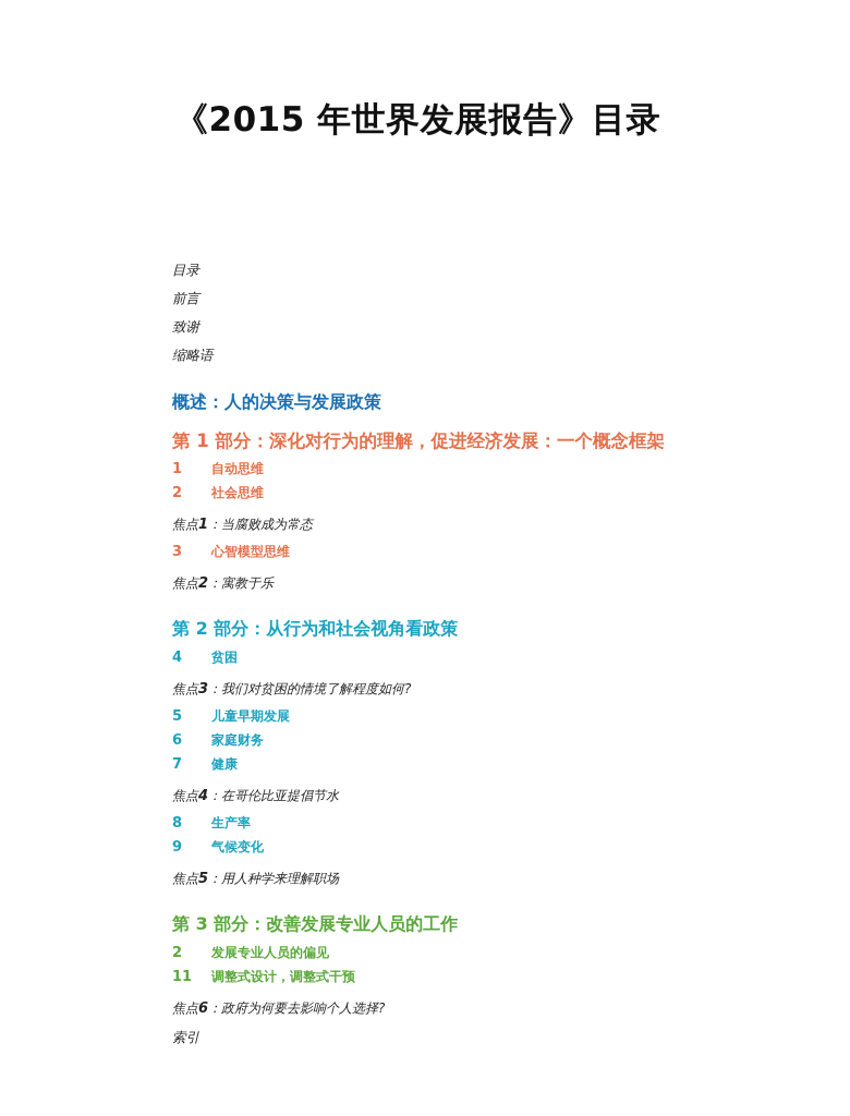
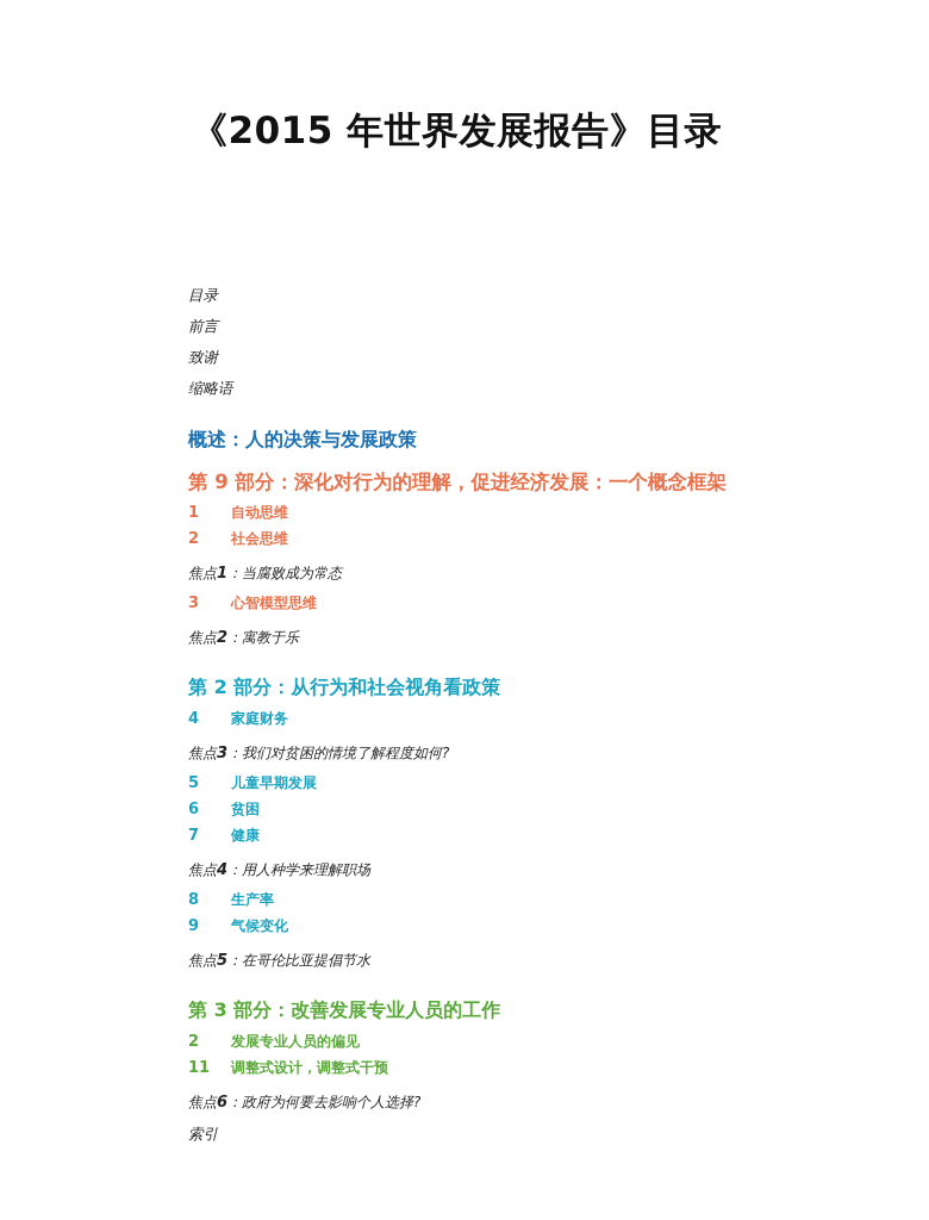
  《2015 年世界发展报告》目录
  目录
  前言
  致谢
  缩略语
  概述：人的决策与发展政策
- 第 1 部分：深化对行为的理解，促进经济发展：一个概念框架
+ 第 9 部分：深化对行为的理解，促进经济发展：一个概念框架
  1 自动思维
  2 社会思维
  焦点1：当腐败成为常态
  3 心智模型思维
  焦点2：寓教于乐
  第 2 部分：从行为和社会视角看政策
- 4 贫困
+ 4 家庭财务
  焦点3：我们对贫困的情境了解程度如何?
  5 儿童早期发展
- 6 家庭财务
+ 6 贫困
  7 健康
- 焦点4：在哥伦比亚提倡节水
+ 焦点4：用人种学来理解职场
  8 生产率
  9 气候变化
- 焦点5：用人种学来理解职场
+ 焦点5：在哥伦比亚提倡节水
  第 3 部分：改善发展专业人员的工作
  2 发展专业人员的偏见
  11 调整式设计，调整式干预
  焦点6：政府为何要去影响个人选择?
  索引
